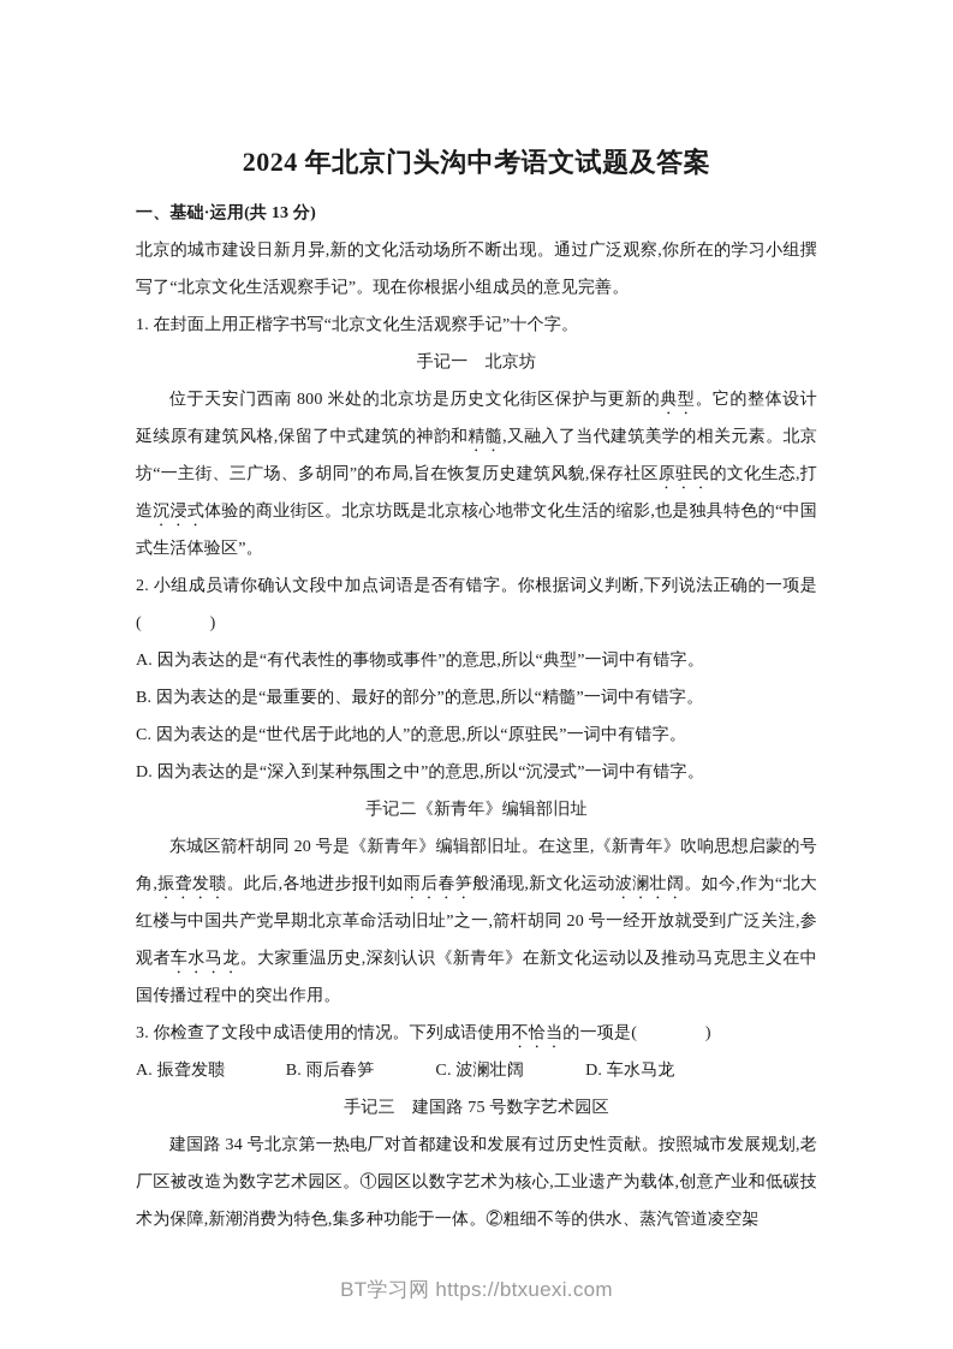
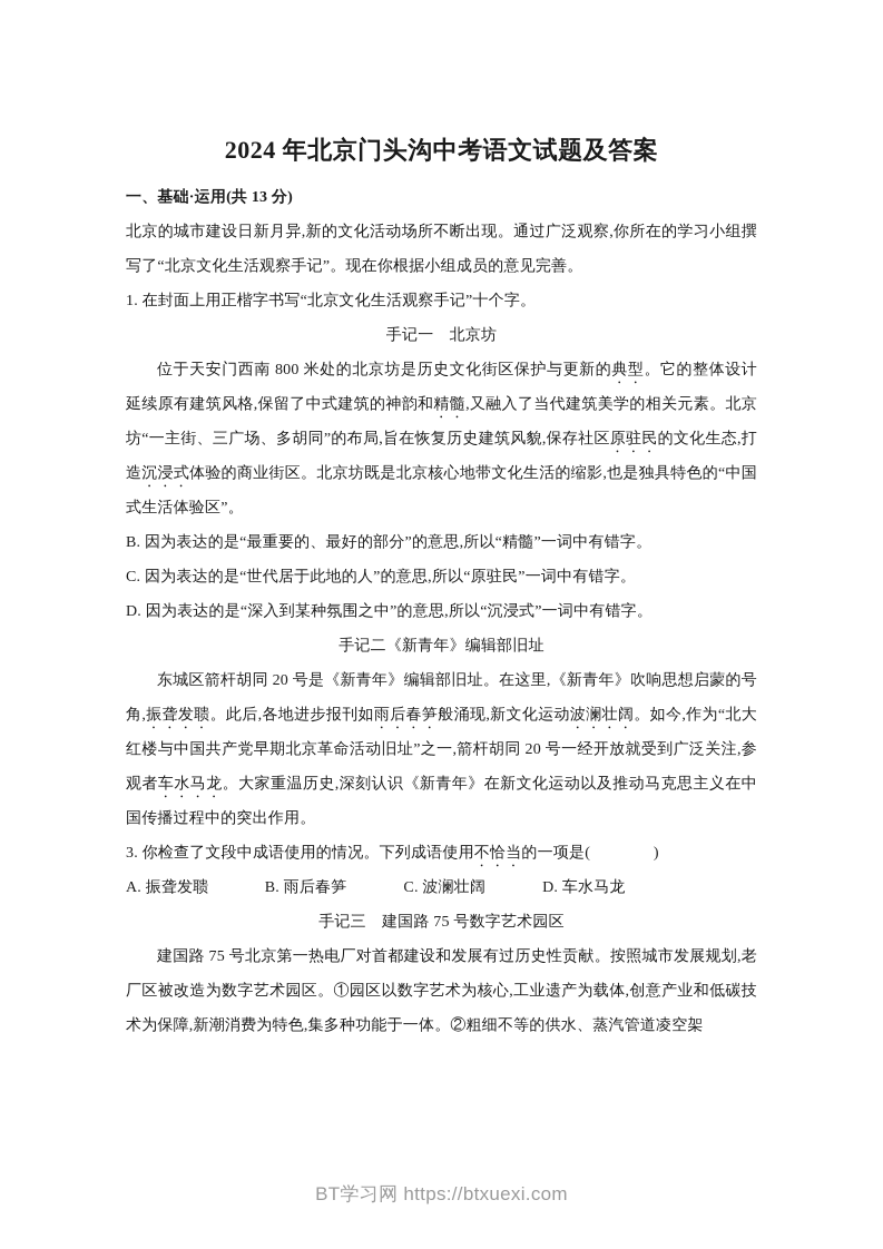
  2024 年北京门头沟中考语文试题及答案
  一、基础·运用(共 13 分)
  北京的城市建设日新月异,新的文化活动场所不断出现。通过广泛观察,你所在的学习小组撰写了“北京文化生活观察手记”。现在你根据小组成员的意见完善。
  1. 在封面上用正楷字书写“北京文化生活观察手记”十个字。
  手记一 北京坊
  位于天安门西南 800 米处的北京坊是历史文化街区保护与更新的典型。它的整体设计延续原有建筑风格,保留了中式建筑的神韵和精髓,又融入了当代建筑美学的相关元素。北京坊“一主街、三广场、多胡同”的布局,旨在恢复历史建筑风貌,保存社区原驻民的文化生态,打造沉浸式体验的商业街区。北京坊既是北京核心地带文化生活的缩影,也是独具特色的“中国式生活体验区”。
- 2. 小组成员请你确认文段中加点词语是否有错字。你根据词义判断,下列说法正确的一项是( )
- A. 因为表达的是“有代表性的事物或事件”的意思,所以“典型”一词中有错字。
  B. 因为表达的是“最重要的、最好的部分”的意思,所以“精髓”一词中有错字。
  C. 因为表达的是“世代居于此地的人”的意思,所以“原驻民”一词中有错字。
  D. 因为表达的是“深入到某种氛围之中”的意思,所以“沉浸式”一词中有错字。
  手记二《新青年》编辑部旧址
  东城区箭杆胡同 20 号是《新青年》编辑部旧址。在这里,《新青年》吹响思想启蒙的号角,振聋发聩。此后,各地进步报刊如雨后春笋般涌现,新文化运动波澜壮阔。如今,作为“北大红楼与中国共产党早期北京革命活动旧址”之一,箭杆胡同 20 号一经开放就受到广泛关注,参观者车水马龙。大家重温历史,深刻认识《新青年》在新文化运动以及推动马克思主义在中国传播过程中的突出作用。
  3. 你检查了文段中成语使用的情况。下列成语使用不恰当的一项是( )
  A. 振聋发聩 B. 雨后春笋 C. 波澜壮阔 D. 车水马龙
  手记三 建国路 75 号数字艺术园区
- 建国路 34 号北京第一热电厂对首都建设和发展有过历史性贡献。按照城市发展规划,老厂区被改造为数字艺术园区。①园区以数字艺术为核心,工业遗产为载体,创意产业和低碳技术为保障,新潮消费为特色,集多种功能于一体。②粗细不等的供水、蒸汽管道凌空架
+ 建国路 75 号北京第一热电厂对首都建设和发展有过历史性贡献。按照城市发展规划,老厂区被改造为数字艺术园区。①园区以数字艺术为核心,工业遗产为载体,创意产业和低碳技术为保障,新潮消费为特色,集多种功能于一体。②粗细不等的供水、蒸汽管道凌空架
  BT学习网 https://btxuexi.com
